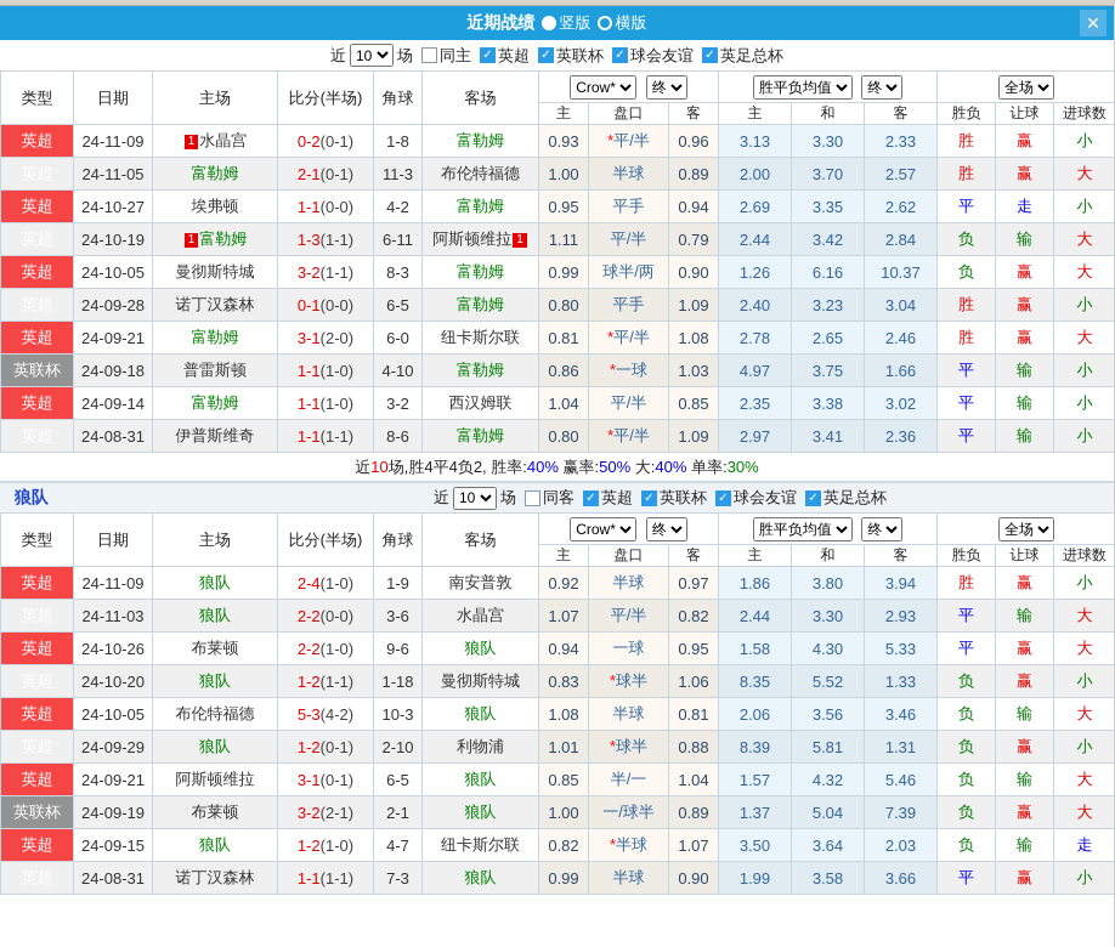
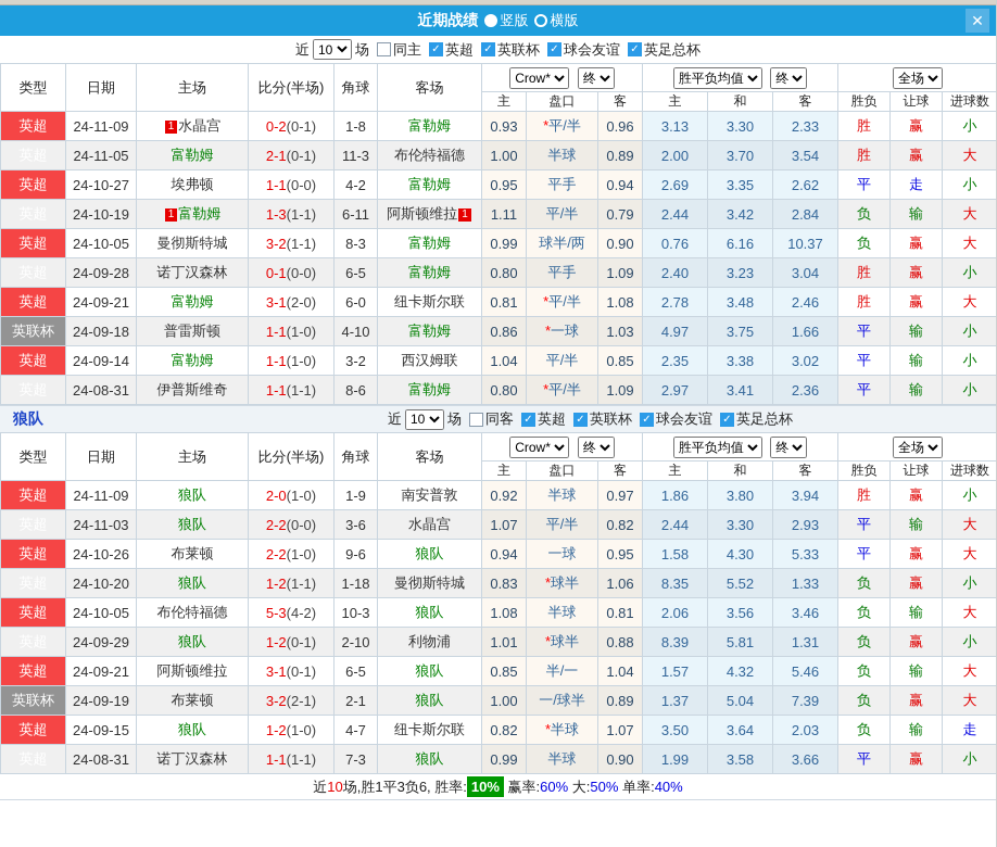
  近期战绩
  竖版
  横版
  ✕
  近
  10
  场
  同主
  ✓
  英超
  ✓
  英联杯
  ✓
  球会友谊
  ✓
  英足总杯
  类型	日期	主场	比分(半场)	角球	客场	Crow* 终	胜平负均值 终	全场
  主	盘口	客	主	和	客	胜负	让球	进球数
  英超	24-11-09	1 水晶宫	0-2(0-1)	1-8	富勒姆	0.93	*平/半	0.96	3.13	3.30	2.33	胜	赢	小
- 	24-11-05	富勒姆	2-1(0-1)	11-3	布伦特福德	1.00	半球	0.89	2.00	3.70	2.57	胜	赢	大
+ 	24-11-05	富勒姆	2-1(0-1)	11-3	布伦特福德	1.00	半球	0.89	2.00	3.70	3.54	胜	赢	大
  英超	24-10-27	埃弗顿	1-1(0-0)	4-2	富勒姆	0.95	平手	0.94	2.69	3.35	2.62	平	走	小
  	24-10-19	1 富勒姆	1-3(1-1)	6-11	阿斯顿维拉 1	1.11	平/半	0.79	2.44	3.42	2.84	负	输	大
- 英超	24-10-05	曼彻斯特城	3-2(1-1)	8-3	富勒姆	0.99	球半/两	0.90	1.26	6.16	10.37	负	赢	大
+ 英超	24-10-05	曼彻斯特城	3-2(1-1)	8-3	富勒姆	0.99	球半/两	0.90	0.76	6.16	10.37	负	赢	大
  	24-09-28	诺丁汉森林	0-1(0-0)	6-5	富勒姆	0.80	平手	1.09	2.40	3.23	3.04	胜	赢	小
- 英超	24-09-21	富勒姆	3-1(2-0)	6-0	纽卡斯尔联	0.81	*平/半	1.08	2.78	2.65	2.46	胜	赢	大
+ 英超	24-09-21	富勒姆	3-1(2-0)	6-0	纽卡斯尔联	0.81	*平/半	1.08	2.78	3.48	2.46	胜	赢	大
  英联杯	24-09-18	普雷斯顿	1-1(1-0)	4-10	富勒姆	0.86	*一球	1.03	4.97	3.75	1.66	平	输	小
  英超	24-09-14	富勒姆	1-1(1-0)	3-2	西汉姆联	1.04	平/半	0.85	2.35	3.38	3.02	平	输	小
  	24-08-31	伊普斯维奇	1-1(1-1)	8-6	富勒姆	0.80	*平/半	1.09	2.97	3.41	2.36	平	输	小
- 近10场,胜4平4负2, 胜率:40% 赢率:50% 大:40% 单率:30%
  狼队
  近
  10
  场
  同客
  ✓
  英超
  ✓
  英联杯
  ✓
  球会友谊
  ✓
  英足总杯
  类型	日期	主场	比分(半场)	角球	客场	Crow* 终	胜平负均值 终	全场
  主	盘口	客	主	和	客	胜负	让球	进球数
- 英超	24-11-09	狼队	2-4(1-0)	1-9	南安普敦	0.92	半球	0.97	1.86	3.80	3.94	胜	赢	小
+ 英超	24-11-09	狼队	2-0(1-0)	1-9	南安普敦	0.92	半球	0.97	1.86	3.80	3.94	胜	赢	小
  	24-11-03	狼队	2-2(0-0)	3-6	水晶宫	1.07	平/半	0.82	2.44	3.30	2.93	平	输	大
  英超	24-10-26	布莱顿	2-2(1-0)	9-6	狼队	0.94	一球	0.95	1.58	4.30	5.33	平	赢	大
  	24-10-20	狼队	1-2(1-1)	1-18	曼彻斯特城	0.83	*球半	1.06	8.35	5.52	1.33	负	赢	小
  英超	24-10-05	布伦特福德	5-3(4-2)	10-3	狼队	1.08	半球	0.81	2.06	3.56	3.46	负	输	大
  	24-09-29	狼队	1-2(0-1)	2-10	利物浦	1.01	*球半	0.88	8.39	5.81	1.31	负	赢	小
  英超	24-09-21	阿斯顿维拉	3-1(0-1)	6-5	狼队	0.85	半/一	1.04	1.57	4.32	5.46	负	输	大
  英联杯	24-09-19	布莱顿	3-2(2-1)	2-1	狼队	1.00	一/球半	0.89	1.37	5.04	7.39	负	赢	大
  英超	24-09-15	狼队	1-2(1-0)	4-7	纽卡斯尔联	0.82	*半球	1.07	3.50	3.64	2.03	负	输	走
  	24-08-31	诺丁汉森林	1-1(1-1)	7-3	狼队	0.99	半球	0.90	1.99	3.58	3.66	平	赢	小
+ 近10场,胜1平3负6, 胜率: 10% 赢率:60% 大:50% 单率:40%
